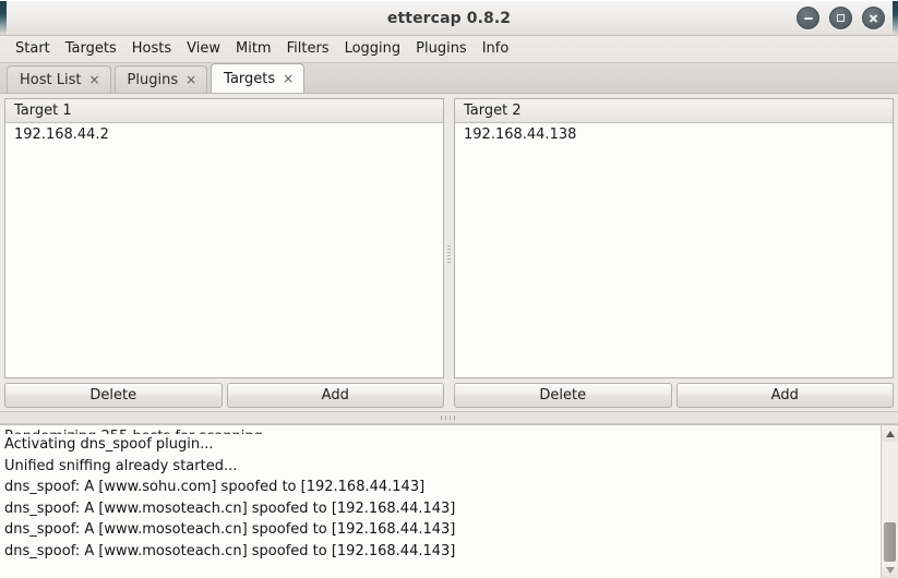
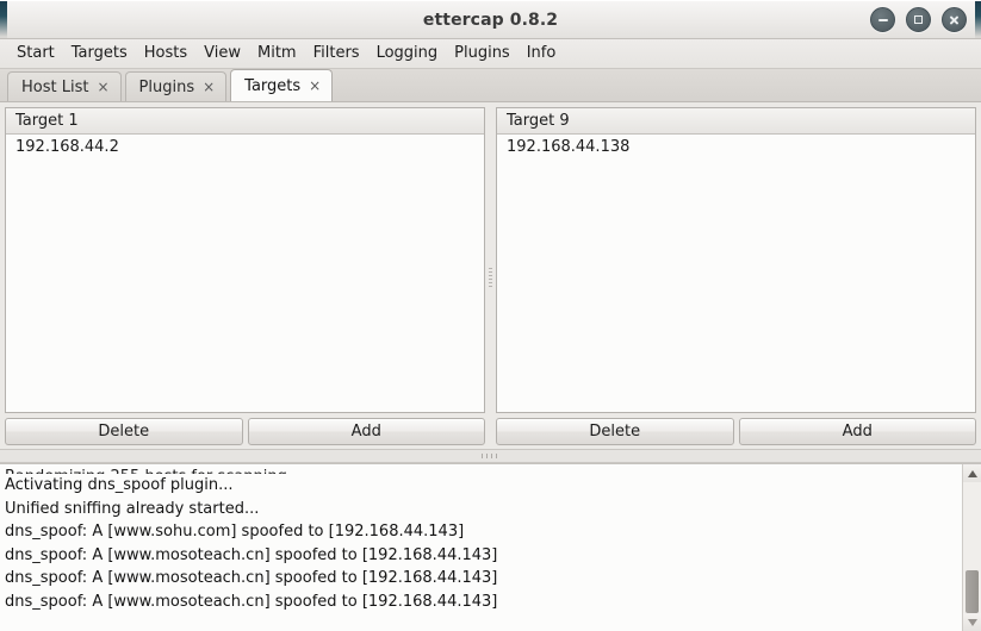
  ettercap 0.8.2
  Start
  Targets
  Hosts
  View
  Mitm
  Filters
  Logging
  Plugins
  Info
  Host List
  ×
  Plugins
  ×
  Targets
  ×
  Target 1
  192.168.44.2
  Delete
  Add
- Target 2
+ Target 9
  192.168.44.138
  Delete
  Add
  Activating dns_spoof plugin...
  Unified sniffing already started...
  dns_spoof: A [www.sohu.com] spoofed to [192.168.44.143]
  dns_spoof: A [www.mosoteach.cn] spoofed to [192.168.44.143]
  dns_spoof: A [www.mosoteach.cn] spoofed to [192.168.44.143]
  dns_spoof: A [www.mosoteach.cn] spoofed to [192.168.44.143]
